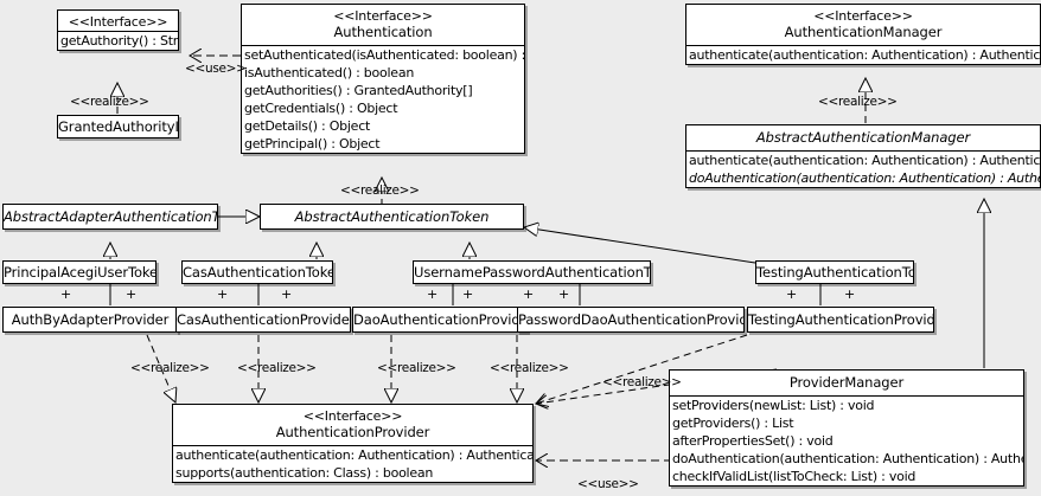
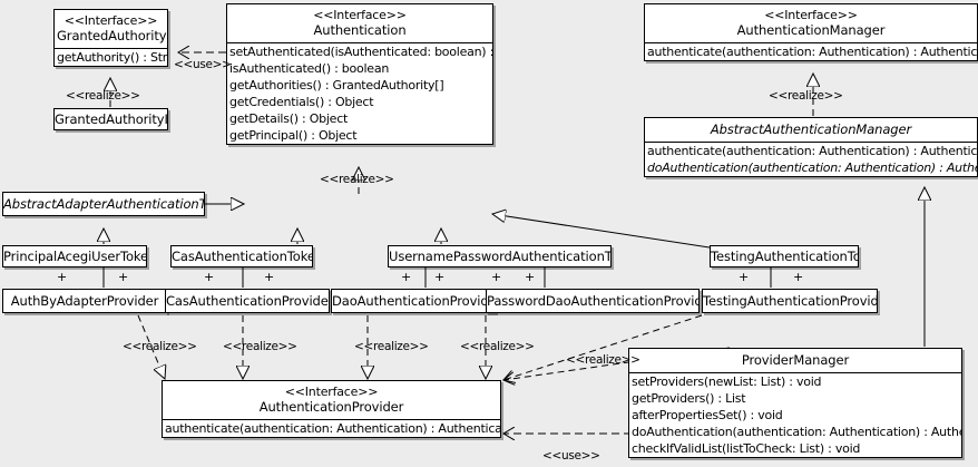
  <<Interface>>
+ GrantedAuthority
  getAuthority() : Str
  GrantedAuthorityI
  <<Interface>>
  Authentication
  setAuthenticated(isAuthenticated: boolean) :
  isAuthenticated() : boolean
  getAuthorities() : GrantedAuthority[]
  getCredentials() : Object
  getDetails() : Object
  getPrincipal() : Object
  <<Interface>>
  AuthenticationManager
  authenticate(authentication: Authentication) : Authentic
  AbstractAuthenticationManager
  authenticate(authentication: Authentication) : Authentic
  doAuthentication(authentication: Authentication) : Auth
  AbstractAdapterAuthenticationT
- AbstractAuthenticationToken
  PrincipalAcegiUserToke
  CasAuthenticationToke
  UsernamePasswordAuthenticationT
  TestingAuthenticationTo
  AuthByAdapterProvider
  CasAuthenticationProvide
  DaoAuthenticationProvid
  PasswordDaoAuthenticationProvid
  TestingAuthenticationProvid
  <<Interface>>
  AuthenticationProvider
  authenticate(authentication: Authentication) : Authentica
- supports(authentication: Class) : boolean
  ProviderManager
  setProviders(newList: List) : void
  getProviders() : List
  afterPropertiesSet() : void
  doAuthentication(authentication: Authentication) : Auth
  checkIfValidList(listToCheck: List) : void
  <<use>>
  <<realize>>
  <<realize>>
  <<realize>>
  <<realize>>
  <<realize>>
  <<realize>>
  <<realize>>
  <<realize>>
  <<use>>
  +
  +
  +
  +
  +
  +
  +
  +
  +
  +
